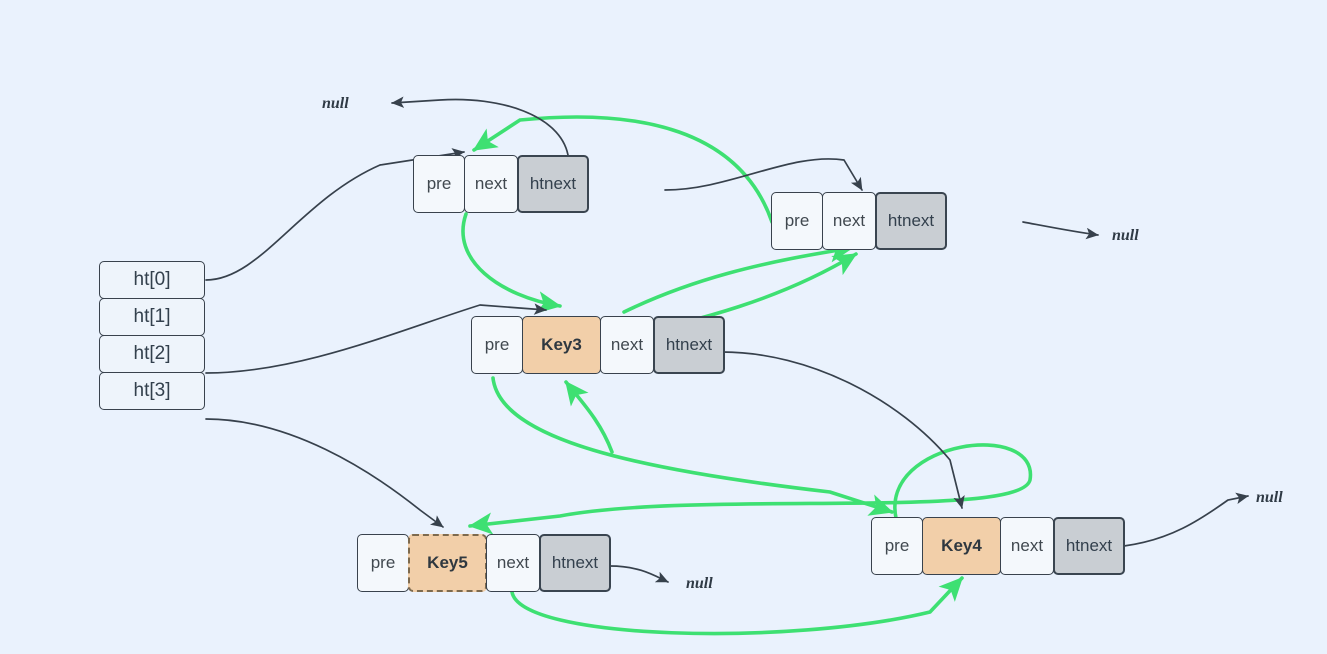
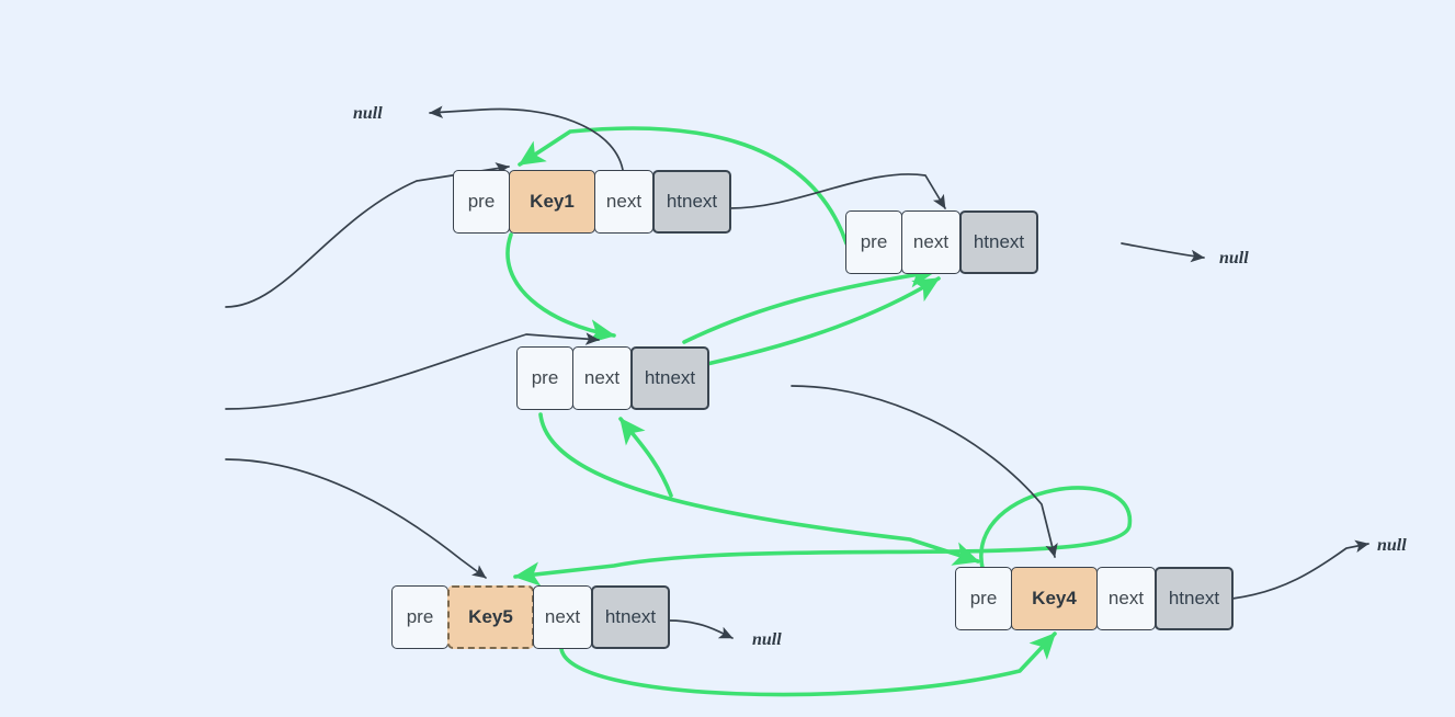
- ht[0]
- ht[1]
- ht[2]
- ht[3]
  pre
+ Key1
  next
  htnext
  pre
  next
  htnext
  pre
- Key3
  next
  htnext
  pre
  Key4
  next
  htnext
  pre
  Key5
  next
  htnext
  null
  null
  null
  null
